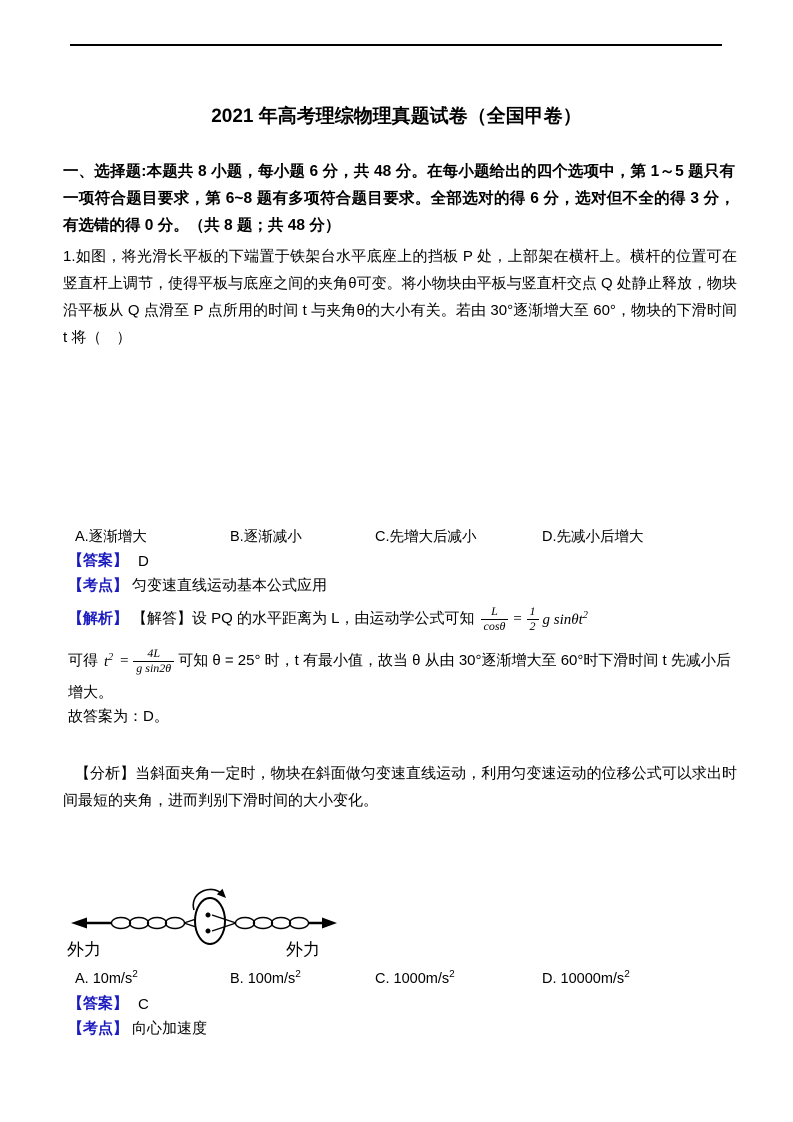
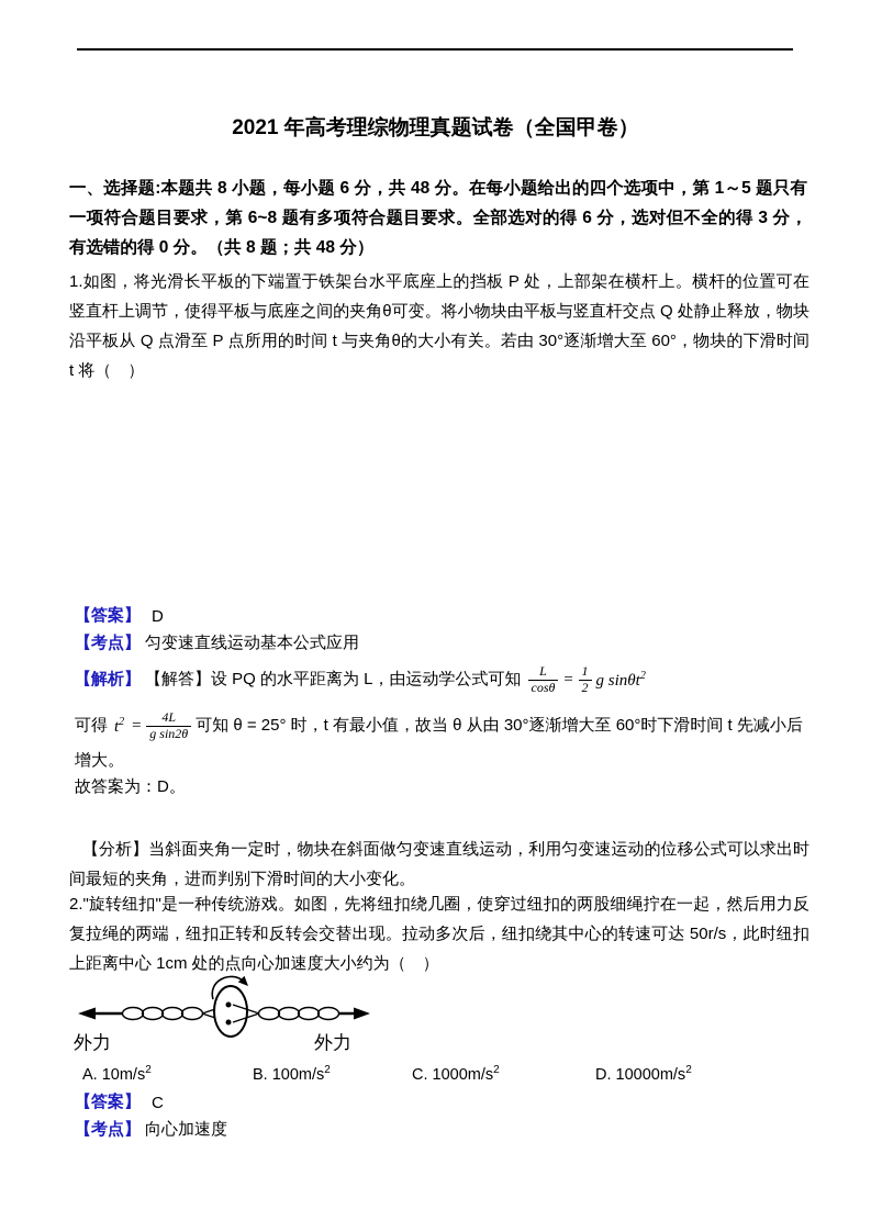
  2021 年高考理综物理真题试卷（全国甲卷）
  一、选择题:本题共 8 小题，每小题 6 分，共 48 分。在每小题给出的四个选项中，第 1～5 题只有一项符合题目要求，第 6~8 题有多项符合题目要求。全部选对的得 6 分，选对但不全的得 3 分，有选错的得 0 分。（共 8 题；共 48 分）
  1.如图，将光滑长平板的下端置于铁架台水平底座上的挡板 P 处，上部架在横杆上。横杆的位置可在竖直杆上调节，使得平板与底座之间的夹角θ可变。将小物块由平板与竖直杆交点 Q 处静止释放，物块沿平板从 Q 点滑至 P 点所用的时间 t 与夹角θ的大小有关。若由 30°逐渐增大至 60°，物块的下滑时间 t 将（ ）
- A.逐渐增大
- B.逐渐减小
- C.先增大后减小
- D.先减小后增大
  【答案】
  D
  【考点】
  匀变速直线运动基本公式应用
  【解析】
  【解答】
  设 PQ 的水平距离为 L，由运动学公式可知
  L
  cosθ
  =
  1
  2
  g sinθt2
  可得
  t2
  =
  4L
  g sin2θ
  可知 θ = 25° 时，t 有最小值，故当 θ 从由 30°逐渐增大至 60°时下滑时间 t 先减小后
  增大。
  故答案为：D。
  【分析】当斜面夹角一定时，物块在斜面做匀变速直线运动，利用匀变速运动的位移公式可以求出时间最短的夹角，进而判别下滑时间的大小变化。
+ 2."旋转纽扣"是一种传统游戏。如图，先将纽扣绕几圈，使穿过纽扣的两股细绳拧在一起，然后用力反复拉绳的两端，纽扣正转和反转会交替出现。拉动多次后，纽扣绕其中心的转速可达 50r/s，此时纽扣上距离中心 1cm 处的点向心加速度大小约为（ ）
  外力
  外力
  A. 10m/s2
  B. 100m/s2
  C. 1000m/s2
  D. 10000m/s2
  【答案】
  C
  【考点】
  向心加速度
